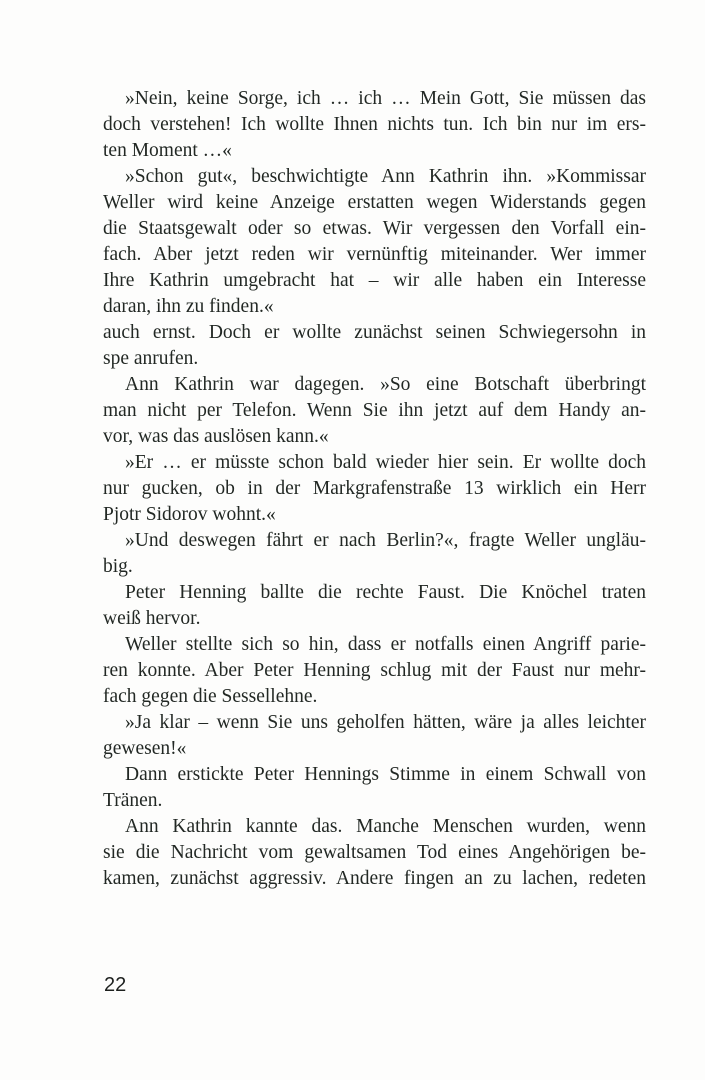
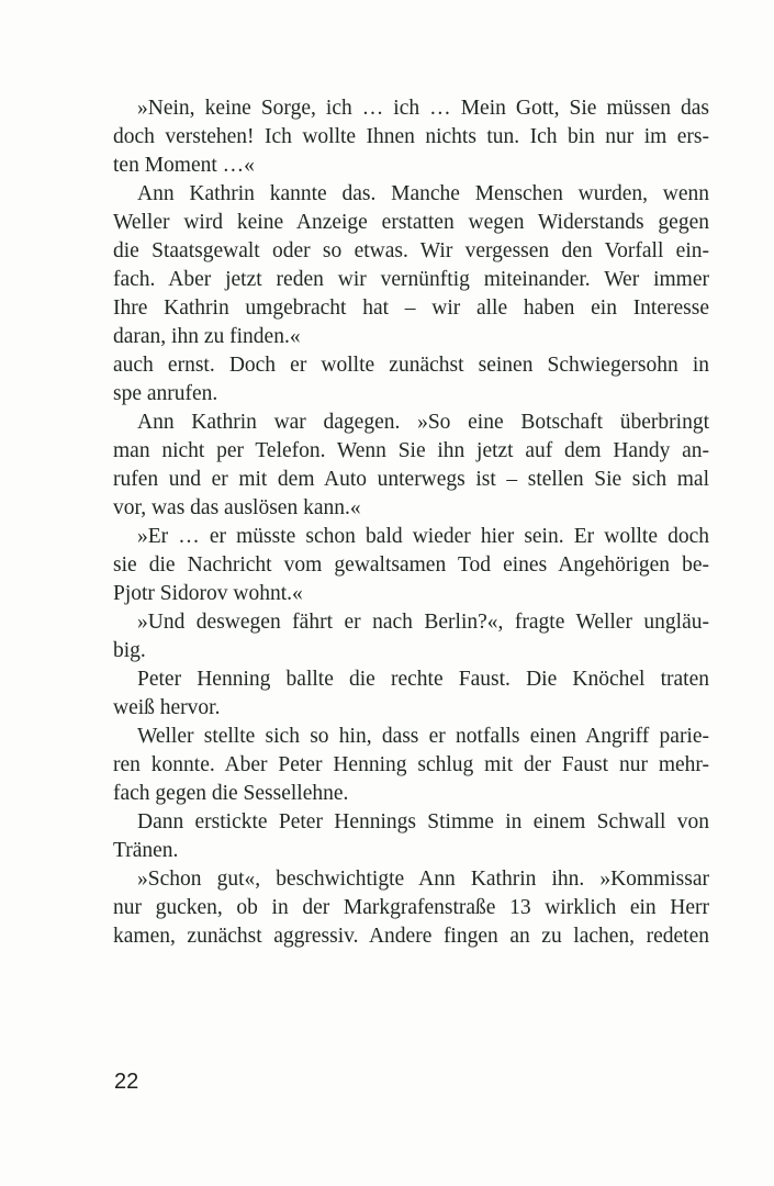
  »Nein, keine Sorge, ich … ich … Mein Gott, Sie müssen das
  doch verstehen! Ich wollte Ihnen nichts tun. Ich bin nur im ers-
  ten Moment …«
- »Schon gut«, beschwichtigte Ann Kathrin ihn. »Kommissar
+ Ann Kathrin kannte das. Manche Menschen wurden, wenn
  Weller wird keine Anzeige erstatten wegen Widerstands gegen
  die Staatsgewalt oder so etwas. Wir vergessen den Vorfall ein-
  fach. Aber jetzt reden wir vernünftig miteinander. Wer immer
  Ihre Kathrin umgebracht hat – wir alle haben ein Interesse
  daran, ihn zu finden.«
  auch ernst. Doch er wollte zunächst seinen Schwiegersohn in
  spe anrufen.
  Ann Kathrin war dagegen. »So eine Botschaft überbringt
  man nicht per Telefon. Wenn Sie ihn jetzt auf dem Handy an-
+ rufen und er mit dem Auto unterwegs ist – stellen Sie sich mal
  vor, was das auslösen kann.«
  »Er … er müsste schon bald wieder hier sein. Er wollte doch
- nur gucken, ob in der Markgrafenstraße 13 wirklich ein Herr
+ sie die Nachricht vom gewaltsamen Tod eines Angehörigen be-
  Pjotr Sidorov wohnt.«
  »Und deswegen fährt er nach Berlin?«, fragte Weller ungläu-
  big.
  Peter Henning ballte die rechte Faust. Die Knöchel traten
  weiß hervor.
  Weller stellte sich so hin, dass er notfalls einen Angriff parie-
  ren konnte. Aber Peter Henning schlug mit der Faust nur mehr-
  fach gegen die Sessellehne.
- »Ja klar – wenn Sie uns geholfen hätten, wäre ja alles leichter
- gewesen!«
  Dann erstickte Peter Hennings Stimme in einem Schwall von
  Tränen.
- Ann Kathrin kannte das. Manche Menschen wurden, wenn
+ »Schon gut«, beschwichtigte Ann Kathrin ihn. »Kommissar
- sie die Nachricht vom gewaltsamen Tod eines Angehörigen be-
+ nur gucken, ob in der Markgrafenstraße 13 wirklich ein Herr
  kamen, zunächst aggressiv. Andere fingen an zu lachen, redeten
  22
